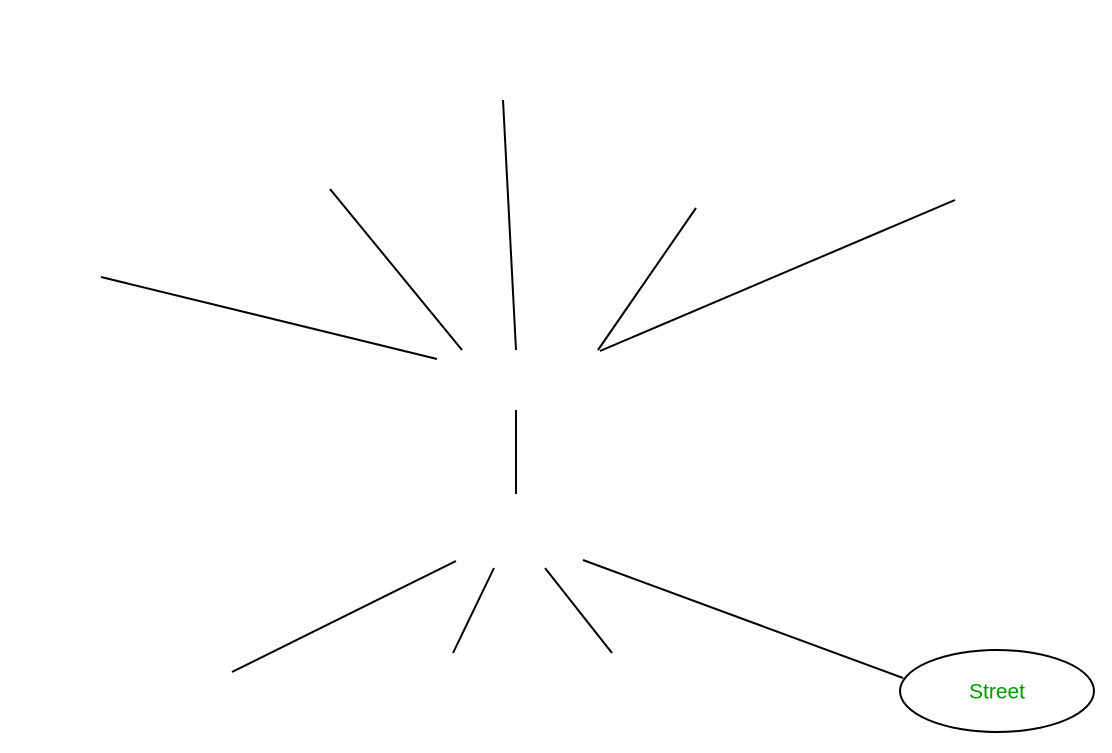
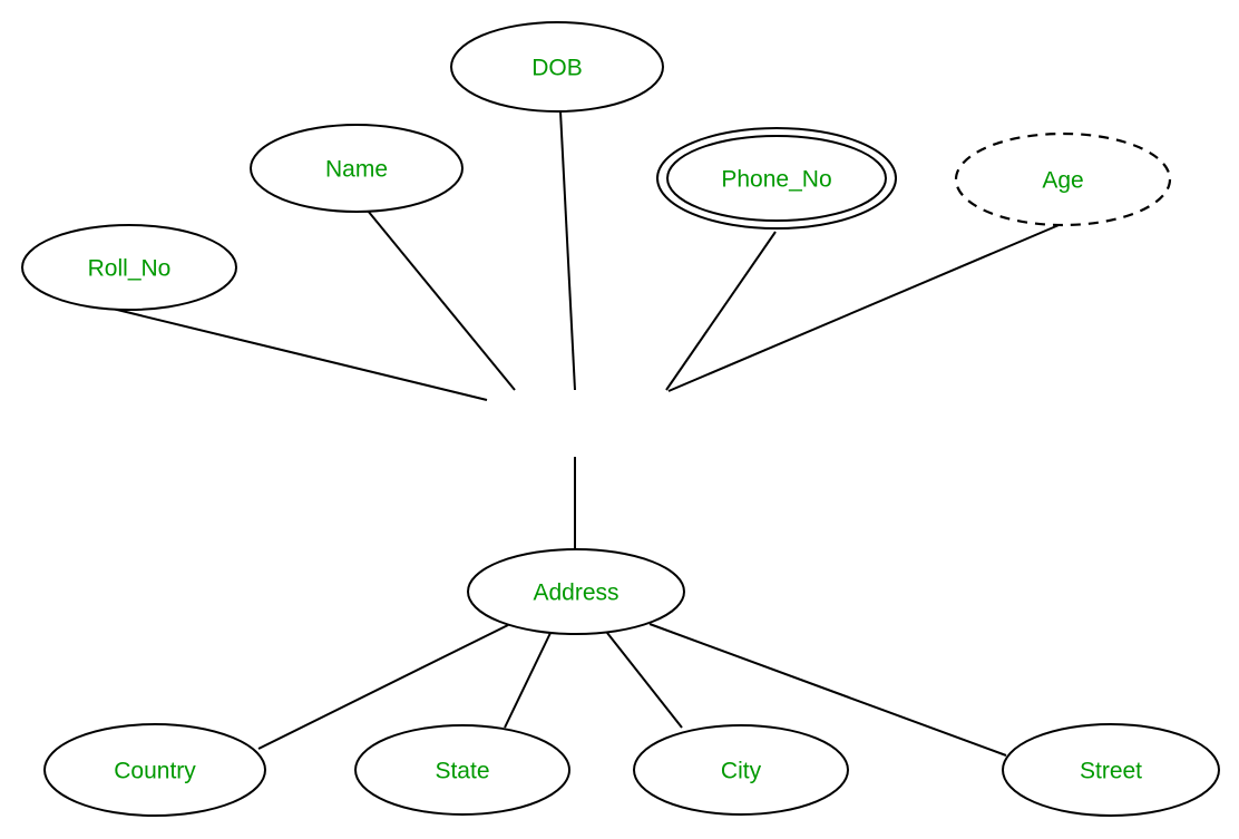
+ Roll_No
+ Name
+ DOB
+ Phone_No
+ Age
+ Address
+ Country
+ State
+ City
  Street
